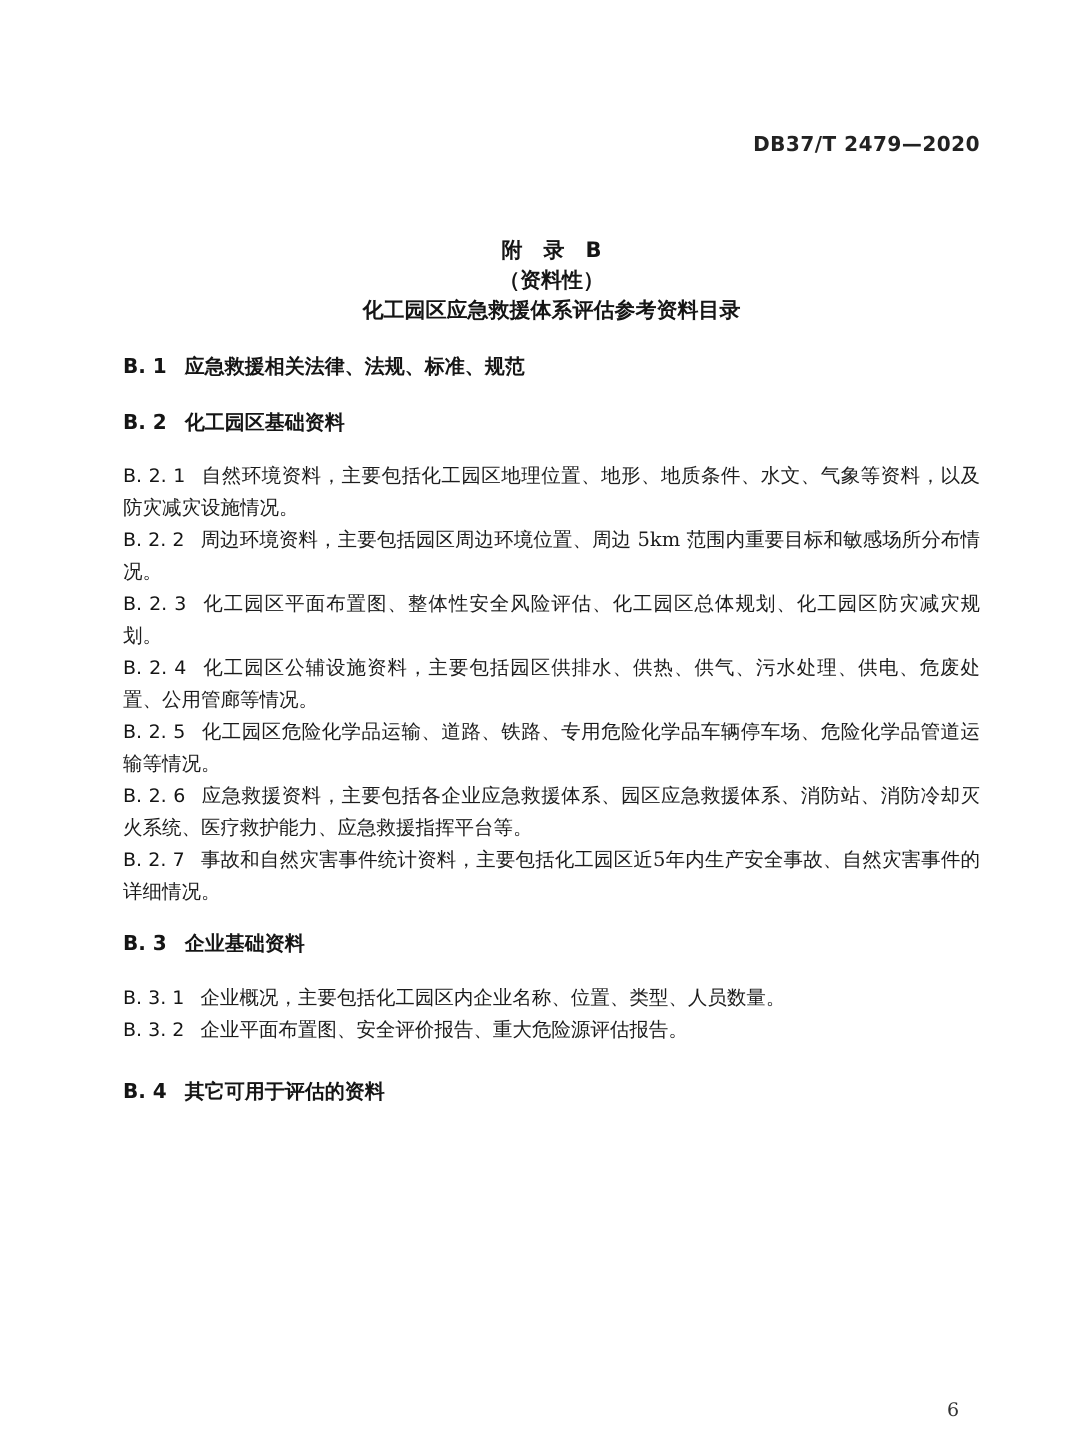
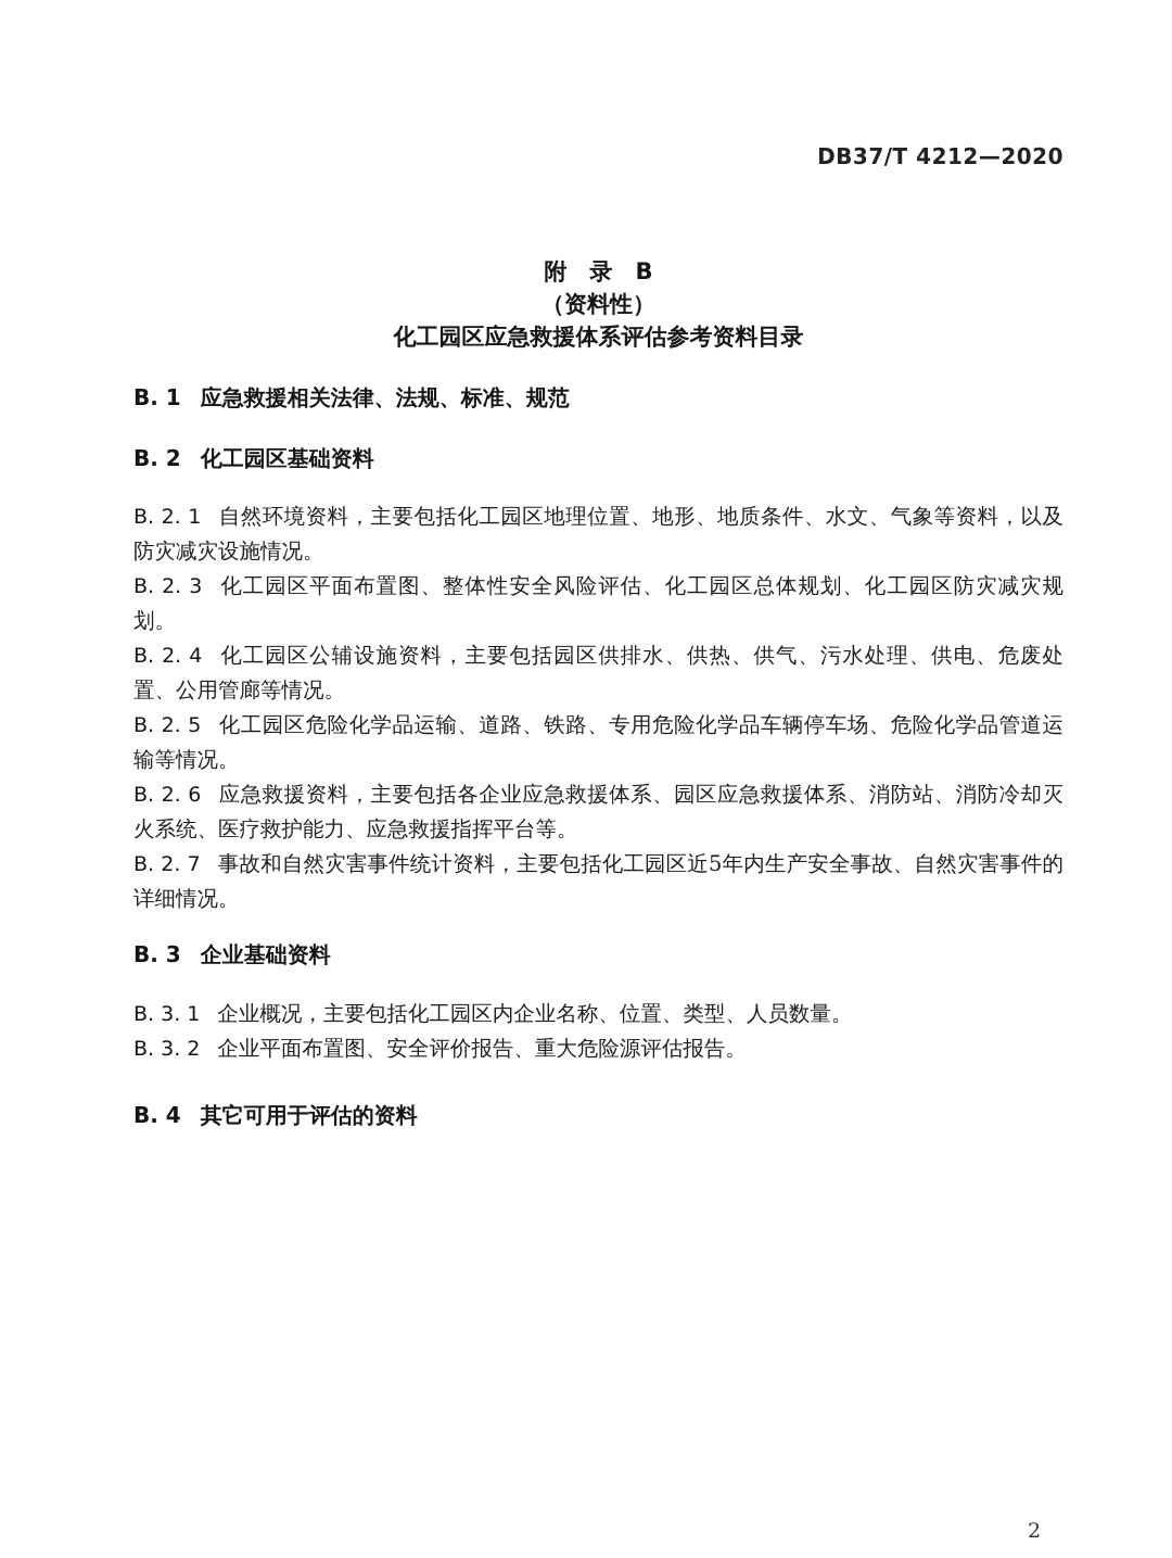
- DB37/T 2479—2020
+ DB37/T 4212—2020
  附 录 B
  （资料性）
  化工园区应急救援体系评估参考资料目录
  B. 1 应急救援相关法律、法规、标准、规范
  B. 2 化工园区基础资料
  B. 2. 1 自然环境资料，主要包括化工园区地理位置、地形、地质条件、水文、气象等资料，以及防灾减灾设施情况。
- B. 2. 2 周边环境资料，主要包括园区周边环境位置、周边 5km 范围内重要目标和敏感场所分布情况。
  B. 2. 3 化工园区平面布置图、整体性安全风险评估、化工园区总体规划、化工园区防灾减灾规划。
  B. 2. 4 化工园区公辅设施资料，主要包括园区供排水、供热、供气、污水处理、供电、危废处置、公用管廊等情况。
  B. 2. 5 化工园区危险化学品运输、道路、铁路、专用危险化学品车辆停车场、危险化学品管道运输等情况。
  B. 2. 6 应急救援资料，主要包括各企业应急救援体系、园区应急救援体系、消防站、消防冷却灭火系统、医疗救护能力、应急救援指挥平台等。
  B. 2. 7 事故和自然灾害事件统计资料，主要包括化工园区近5年内生产安全事故、自然灾害事件的详细情况。
  B. 3 企业基础资料
  B. 3. 1 企业概况，主要包括化工园区内企业名称、位置、类型、人员数量。
  B. 3. 2 企业平面布置图、安全评价报告、重大危险源评估报告。
  B. 4 其它可用于评估的资料
- 6
+ 2
